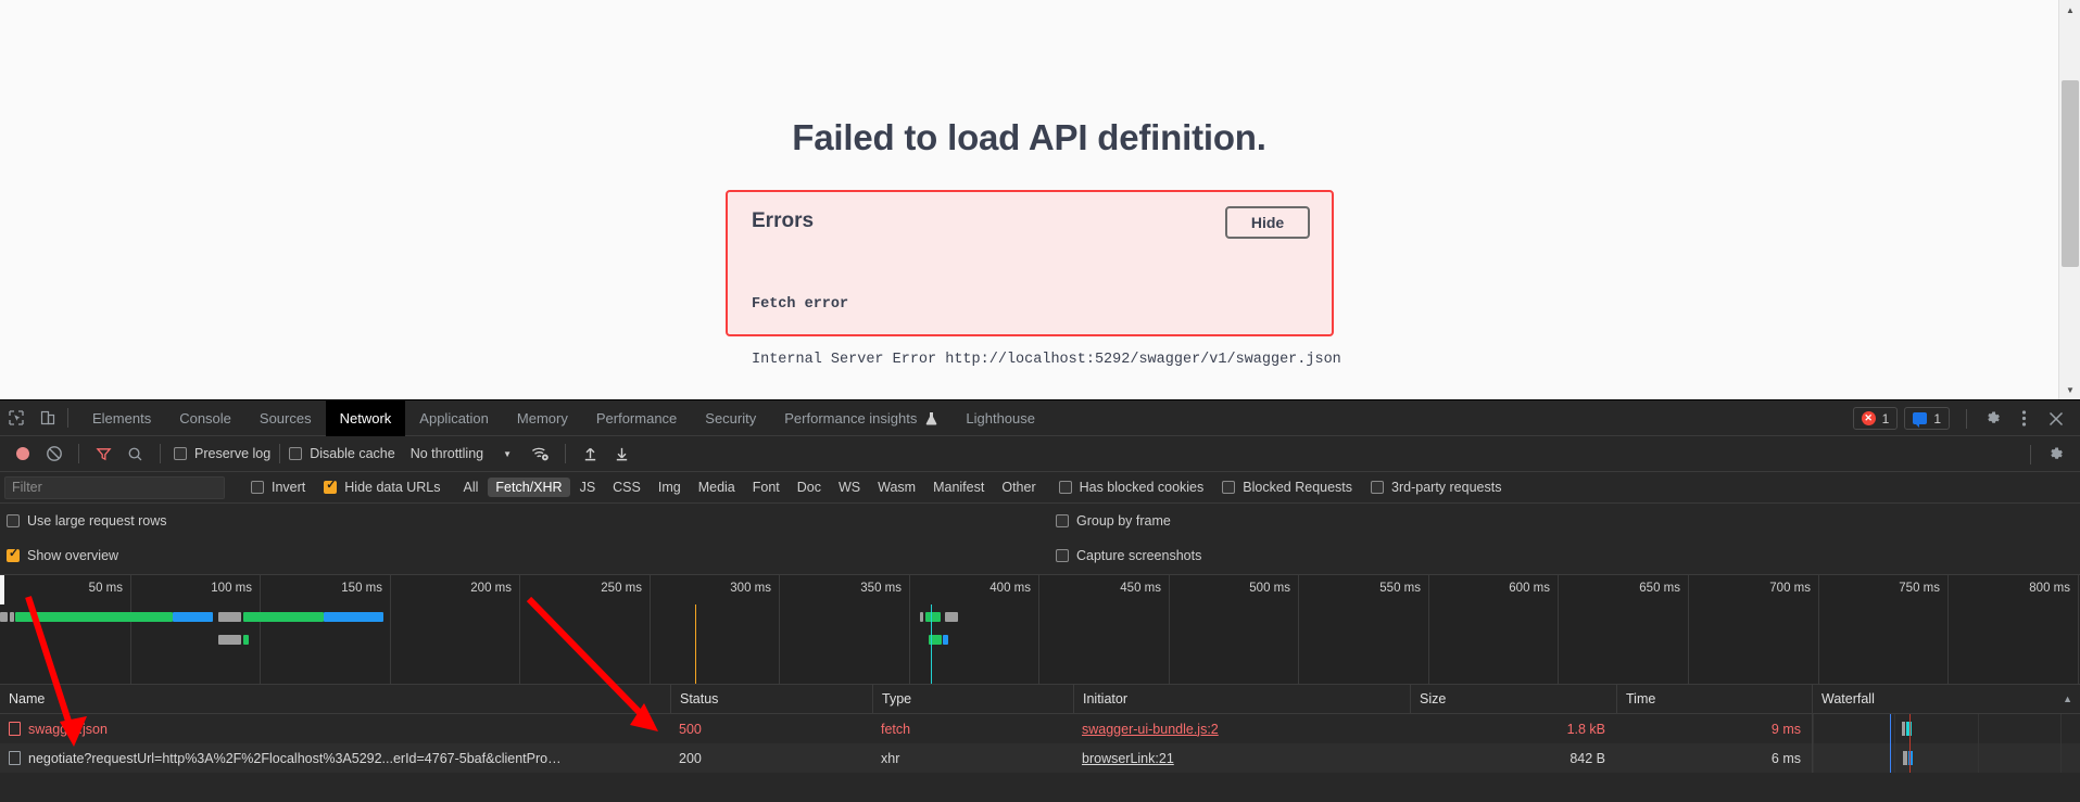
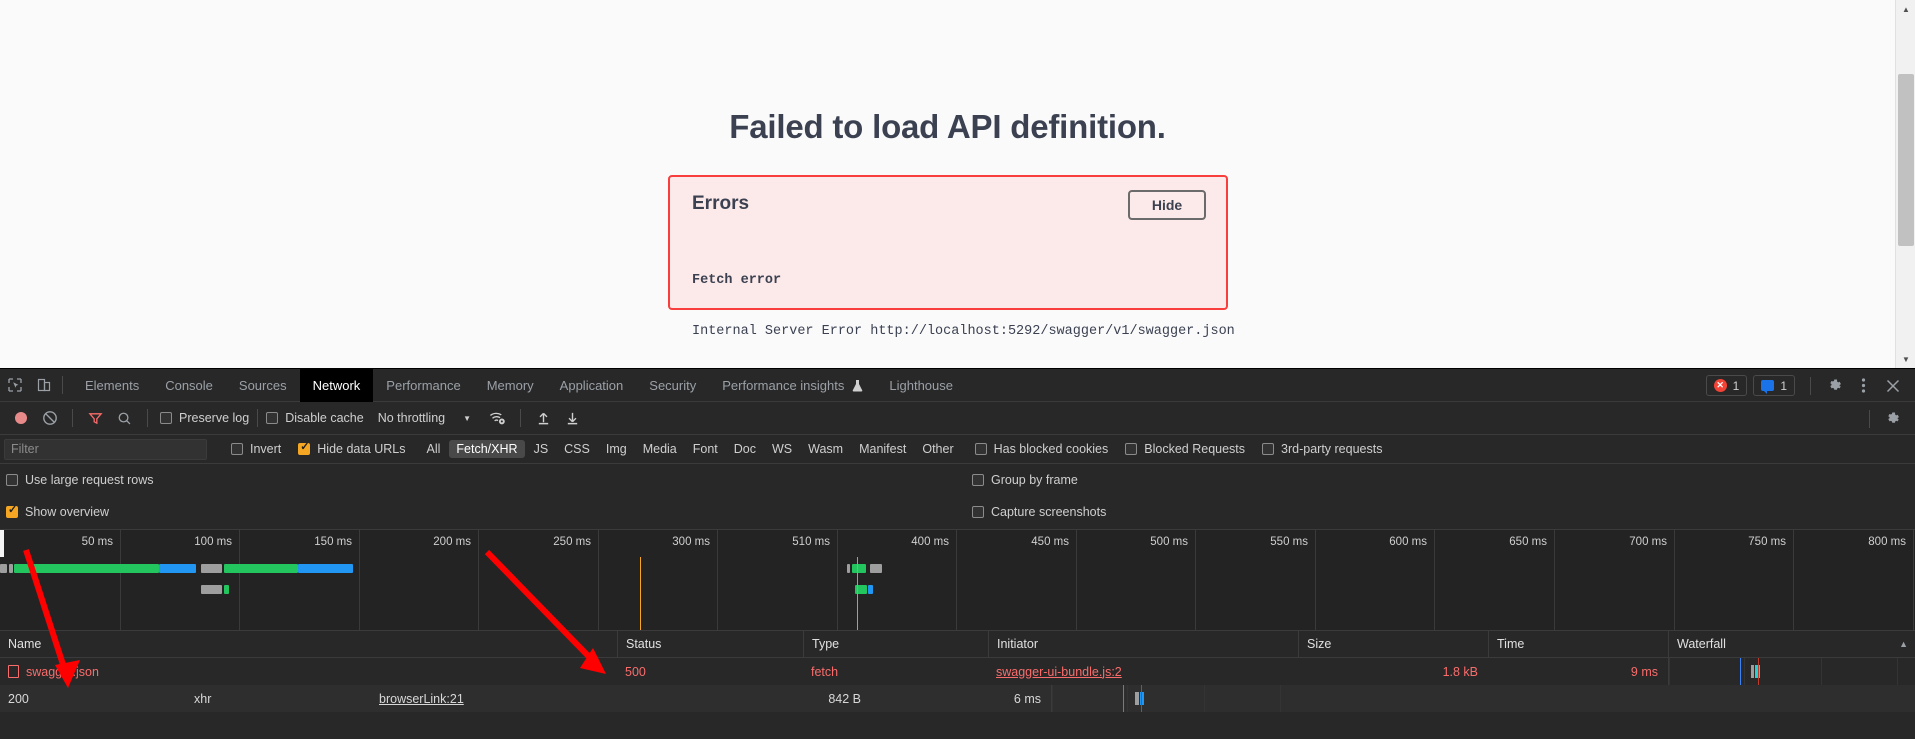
  Failed to load API definition.
  Errors
  Hide
  Fetch error
  Internal Server Error http://localhost:5292/swagger/v1/swagger.json
  ▲
  ▼
  Elements
  Console
  Sources
  Network
- Application
+ Performance
  Memory
- Performance
+ Application
  Security
  Performance insights
  Lighthouse
  ✕
  1
  1
  Preserve log
  Disable cache
  No throttling
  ▼
  Filter
  Invert
  Hide data URLs
  All
  Fetch/XHR
  JS
  CSS
  Img
  Media
  Font
  Doc
  WS
  Wasm
  Manifest
  Other
  Has blocked cookies
  Blocked Requests
  3rd-party requests
  Use large request rows
  Show overview
  Group by frame
  Capture screenshots
  50 ms
  100 ms
  150 ms
  200 ms
  250 ms
  300 ms
- 350 ms
+ 510 ms
  400 ms
  450 ms
  500 ms
  550 ms
  600 ms
  650 ms
  700 ms
  750 ms
  800 ms
  Name
  Status
  Type
  Initiator
  Size
  Time
  Waterfall
  ▲
  swaggjson
  500
  fetch
  swagger-ui-bundle.js:2
  1.8 kB
  9 ms
- negotiate?requestUrl=http%3A%2F%2Flocalhost%3A5292...erId=4767-5baf&clientPro…
  200
  xhr
  browserLink:21
  842 B
  6 ms
